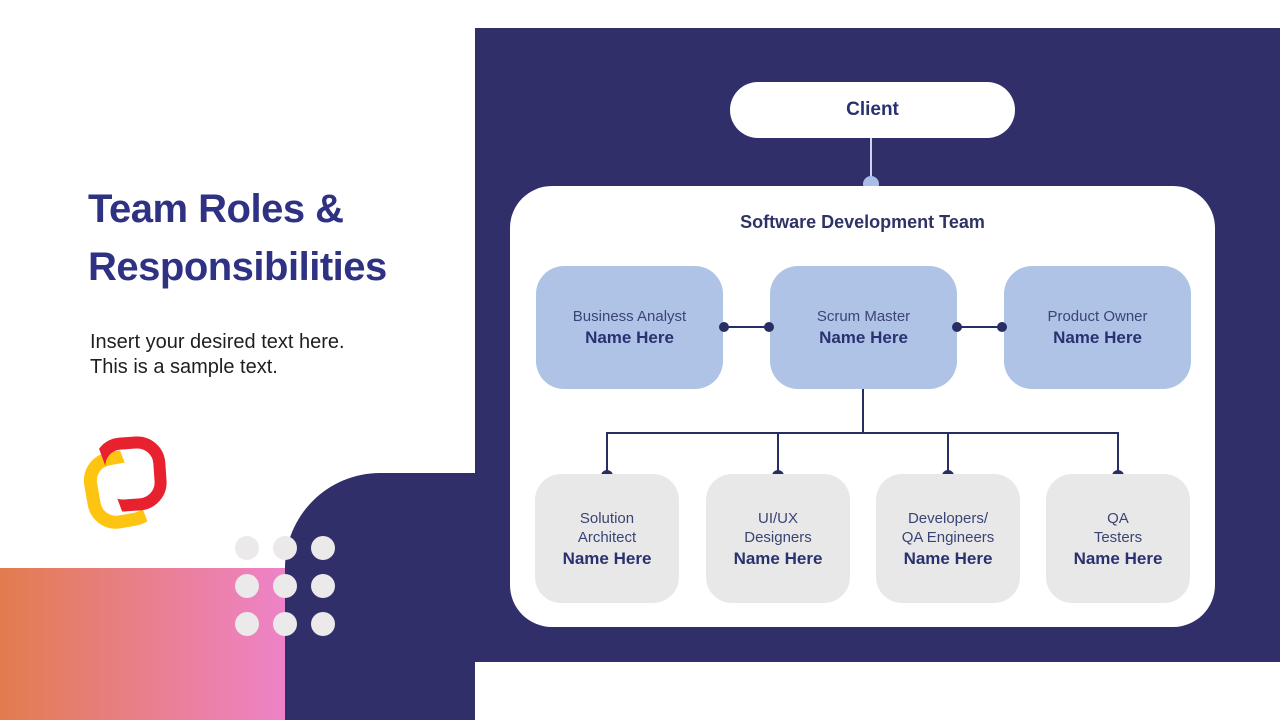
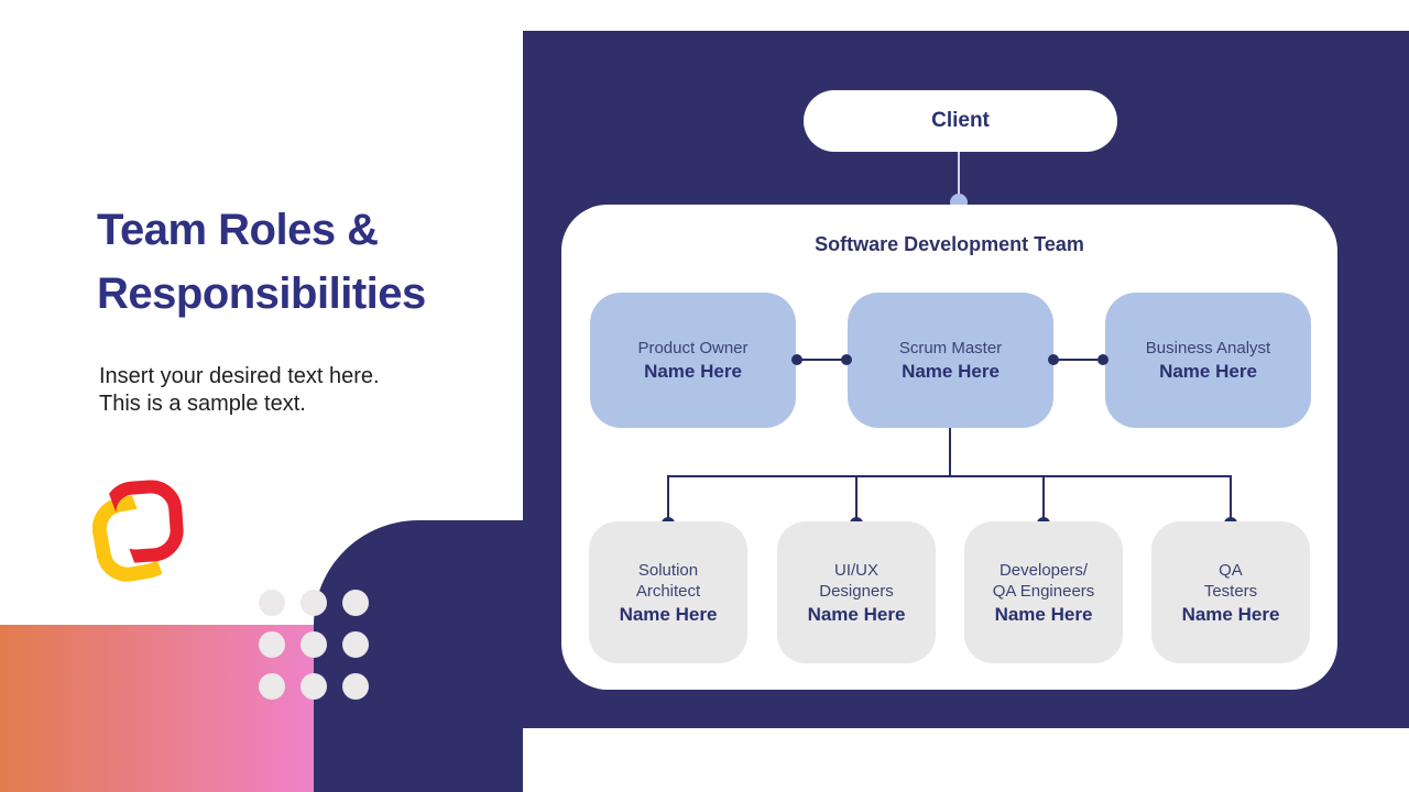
  Client
  Software Development Team
- Business Analyst
+ Product Owner
  Name Here
  Scrum Master
  Name Here
- Product Owner
+ Business Analyst
  Name Here
  Solution
  Architect
  Name Here
  UI/UX
  Designers
  Name Here
  Developers/
  QA Engineers
  Name Here
  QA
  Testers
  Name Here
  Team Roles &
  Responsibilities
  Insert your desired text here.
  This is a sample text.
